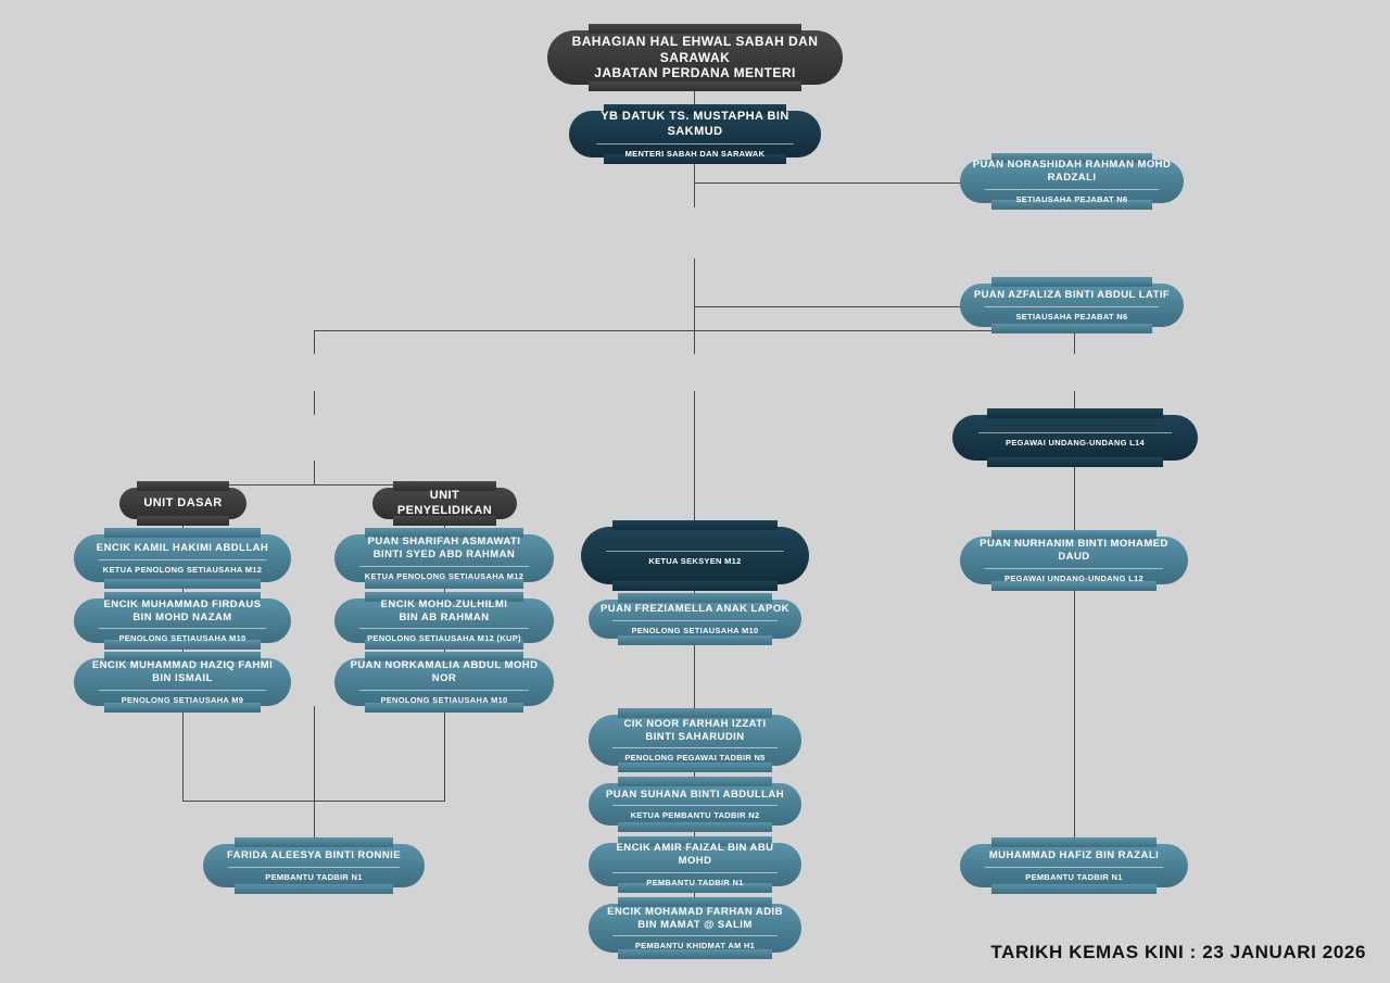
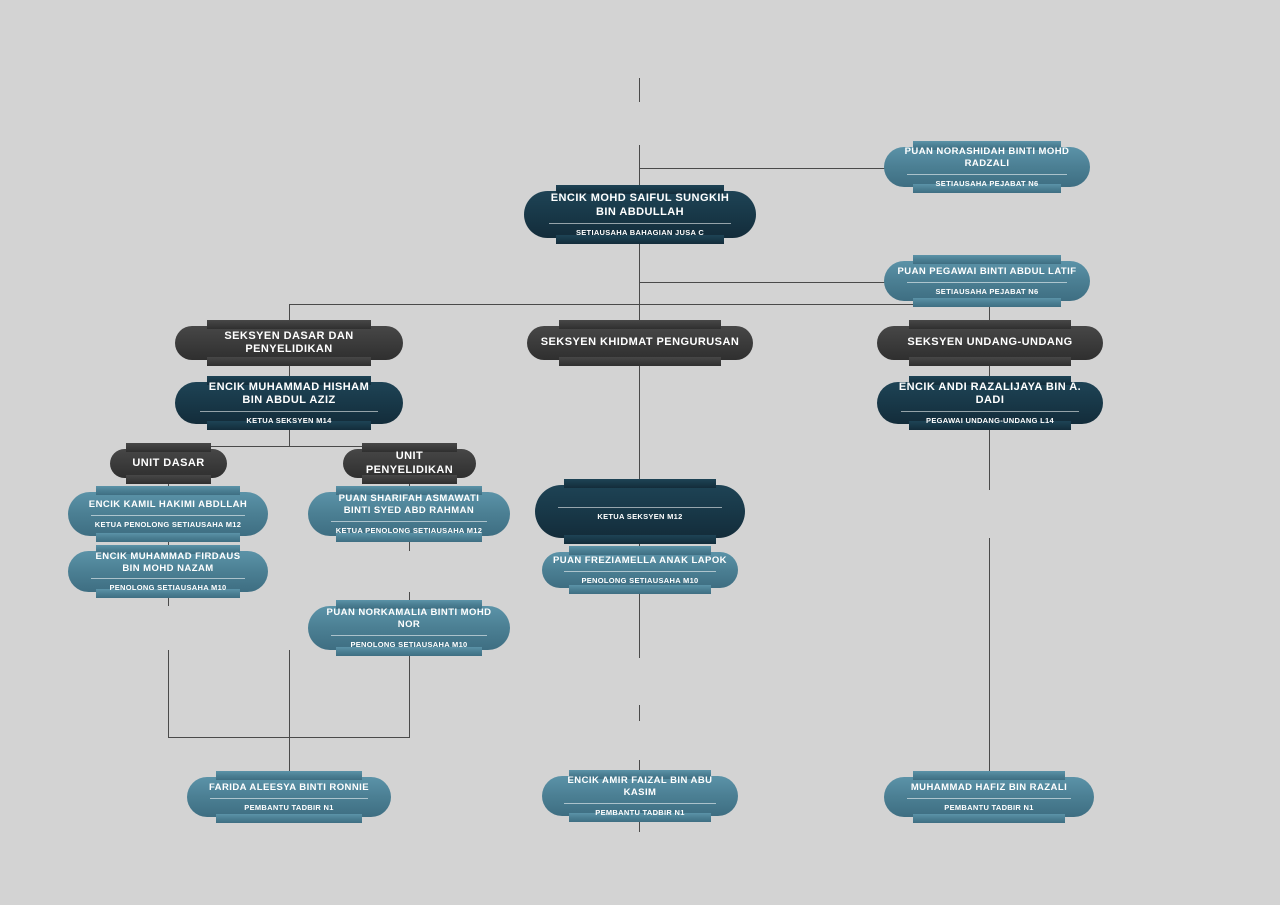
- BAHAGIAN HAL EHWAL SABAH DAN SARAWAK
- JABATAN PERDANA MENTERI
- YB DATUK TS. MUSTAPHA BIN SAKMUD
- MENTERI SABAH DAN SARAWAK
- PUAN NORASHIDAH RAHMAN MOHD RADZALI
+ PUAN NORASHIDAH BINTI MOHD RADZALI
  SETIAUSAHA PEJABAT N6
+ ENCIK MOHD SAIFUL SUNGKIH
+ BIN ABDULLAH
+ SETIAUSAHA BAHAGIAN JUSA C
- PUAN AZFALIZA BINTI ABDUL LATIF
+ PUAN PEGAWAI BINTI ABDUL LATIF
  SETIAUSAHA PEJABAT N6
+ SEKSYEN DASAR DAN PENYELIDIKAN
+ SEKSYEN KHIDMAT PENGURUSAN
+ SEKSYEN UNDANG-UNDANG
+ ENCIK MUHAMMAD HISHAM
+ BIN ABDUL AZIZ
+ KETUA SEKSYEN M14
+ ENCIK ANDI RAZALIJAYA BIN A. DADI
  PEGAWAI UNDANG-UNDANG L14
  KETUA SEKSYEN M12
  UNIT DASAR
  UNIT PENYELIDIKAN
  ENCIK KAMIL HAKIMI ABDLLAH
  KETUA PENOLONG SETIAUSAHA M12
  ENCIK MUHAMMAD FIRDAUS
  BIN MOHD NAZAM
  PENOLONG SETIAUSAHA M10
- ENCIK MUHAMMAD HAZIQ FAHMI
- BIN ISMAIL
- PENOLONG SETIAUSAHA M9
  PUAN SHARIFAH ASMAWATI
  BINTI SYED ABD RAHMAN
  KETUA PENOLONG SETIAUSAHA M12
- ENCIK MOHD.ZULHILMI
- BIN AB RAHMAN
- PENOLONG SETIAUSAHA M12 (KUP)
- PUAN NORKAMALIA ABDUL MOHD NOR
+ PUAN NORKAMALIA BINTI MOHD NOR
  PENOLONG SETIAUSAHA M10
  FARIDA ALEESYA BINTI RONNIE
  PEMBANTU TADBIR N1
  PUAN FREZIAMELLA ANAK LAPOK
  PENOLONG SETIAUSAHA M10
- CIK NOOR FARHAH IZZATI
- BINTI SAHARUDIN
- PENOLONG PEGAWAI TADBIR N5
- PUAN SUHANA BINTI ABDULLAH
- KETUA PEMBANTU TADBIR N2
- ENCIK AMIR FAIZAL BIN ABU MOHD
+ ENCIK AMIR FAIZAL BIN ABU KASIM
  PEMBANTU TADBIR N1
- ENCIK MOHAMAD FARHAN ADIB
- BIN MAMAT @ SALIM
- PEMBANTU KHIDMAT AM H1
- PUAN NURHANIM BINTI MOHAMED DAUD
- PEGAWAI UNDANG-UNDANG L12
  MUHAMMAD HAFIZ BIN RAZALI
  PEMBANTU TADBIR N1
- TARIKH KEMAS KINI : 23 JANUARI 2026
